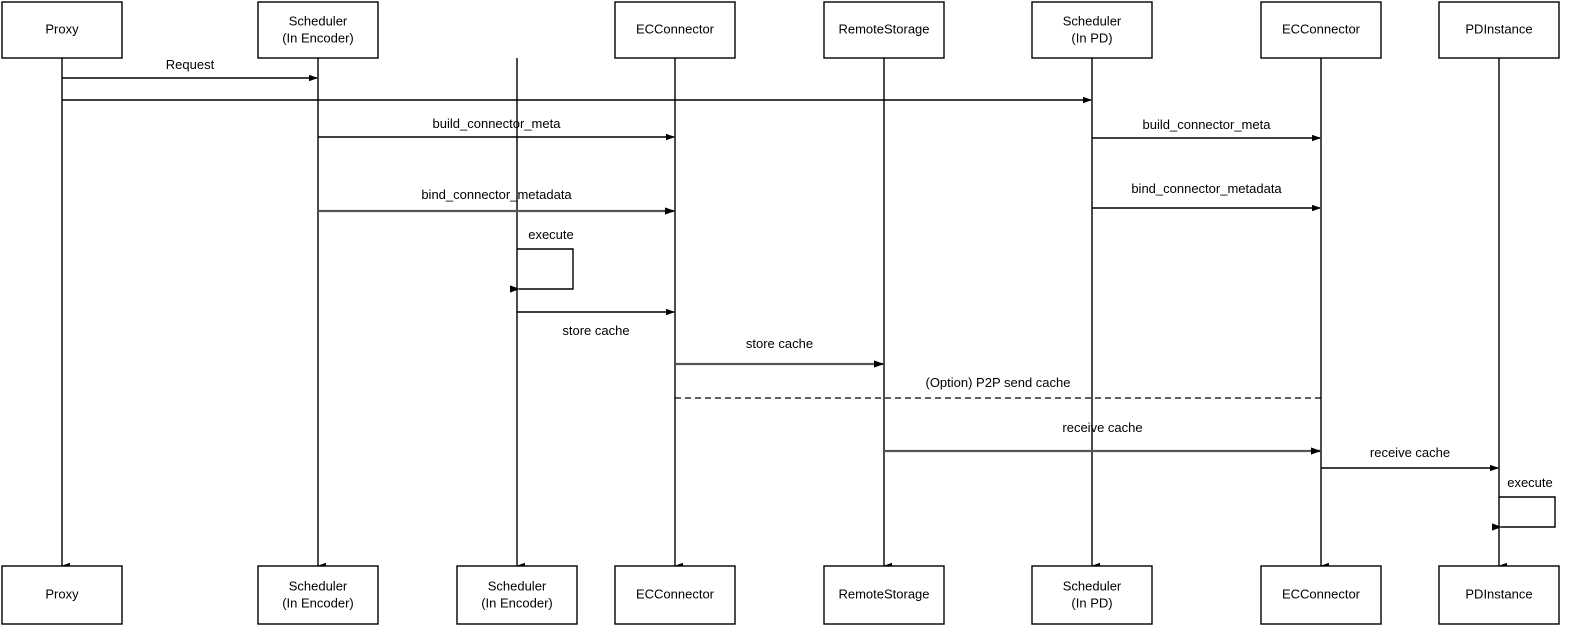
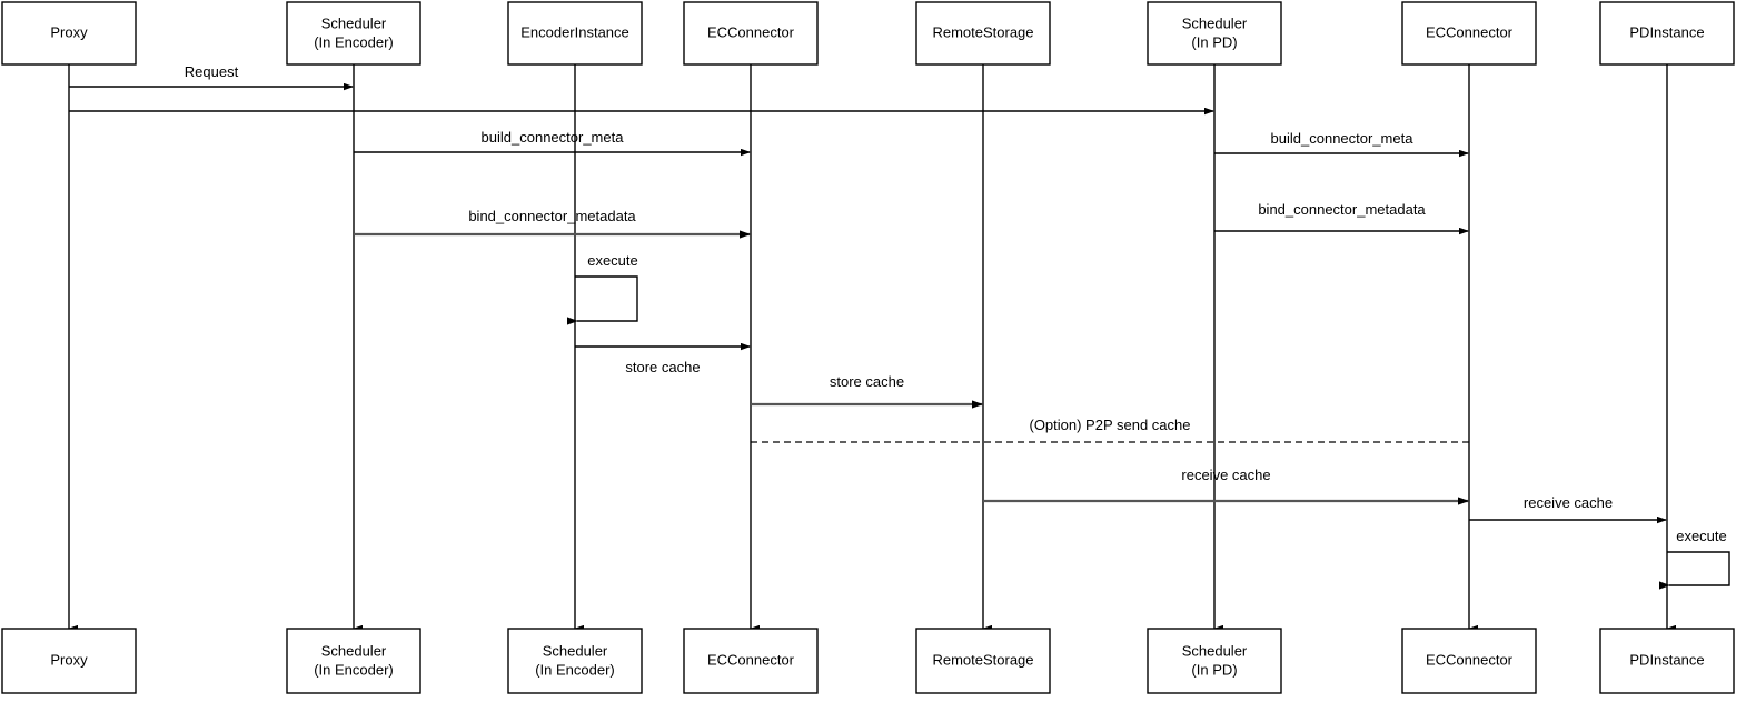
  Request
  build_connector_meta
  build_connector_meta
  bind_connector_metadata
  bind_connector_metadata
  store cache
  store cache
  (Option) P2P send cache
  receive cache
  receive cache
  execute
  execute
  Proxy
  Scheduler
  (In Encoder)
+ EncoderInstance
  ECConnector
  RemoteStorage
  Scheduler
  (In PD)
  ECConnector
  PDInstance
  Proxy
  Scheduler
  (In Encoder)
  Scheduler
  (In Encoder)
  ECConnector
  RemoteStorage
  Scheduler
  (In PD)
  ECConnector
  PDInstance
